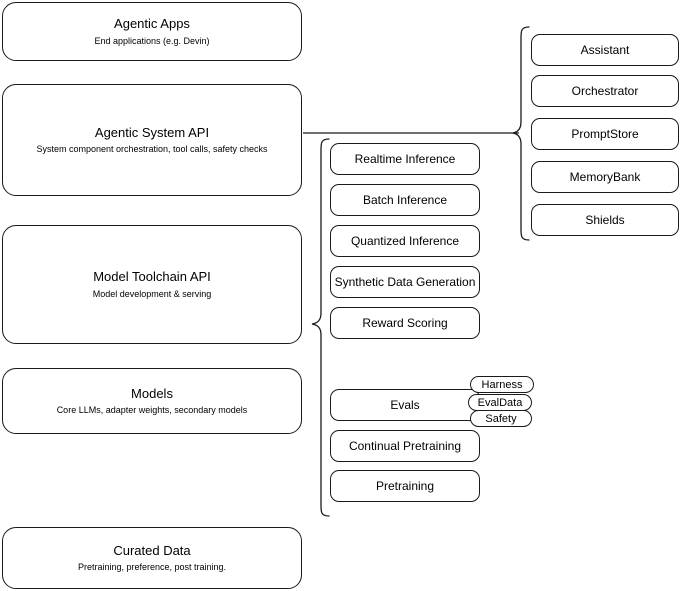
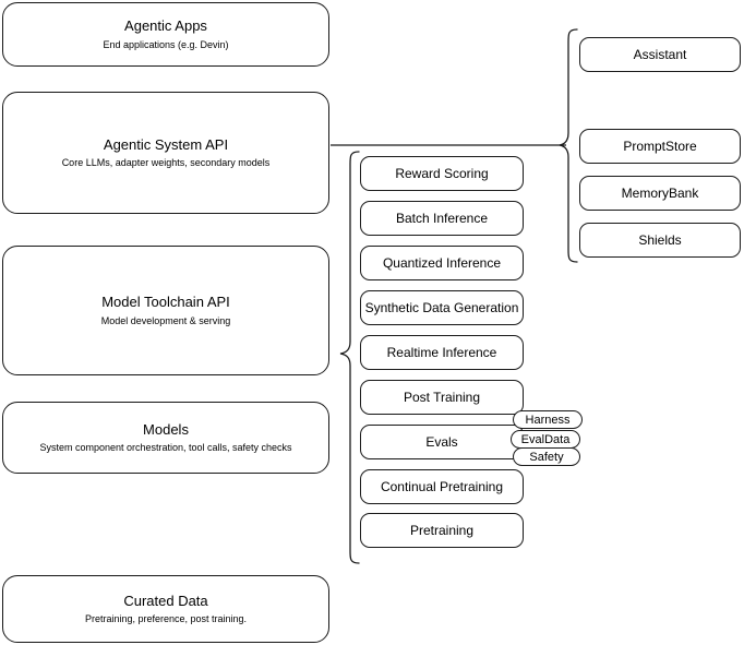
  Agentic Apps
  End applications (e.g. Devin)
  Agentic System API
- System component orchestration, tool calls, safety checks
+ Core LLMs, adapter weights, secondary models
  Model Toolchain API
  Model development & serving
  Models
- Core LLMs, adapter weights, secondary models
+ System component orchestration, tool calls, safety checks
  Curated Data
  Pretraining, preference, post training.
- Realtime Inference
+ Reward Scoring
  Batch Inference
  Quantized Inference
  Synthetic Data Generation
- Reward Scoring
+ Realtime Inference
+ Post Training
  Evals
  Continual Pretraining
  Pretraining
  Harness
  EvalData
  Safety
  Assistant
- Orchestrator
  PromptStore
  MemoryBank
  Shields
